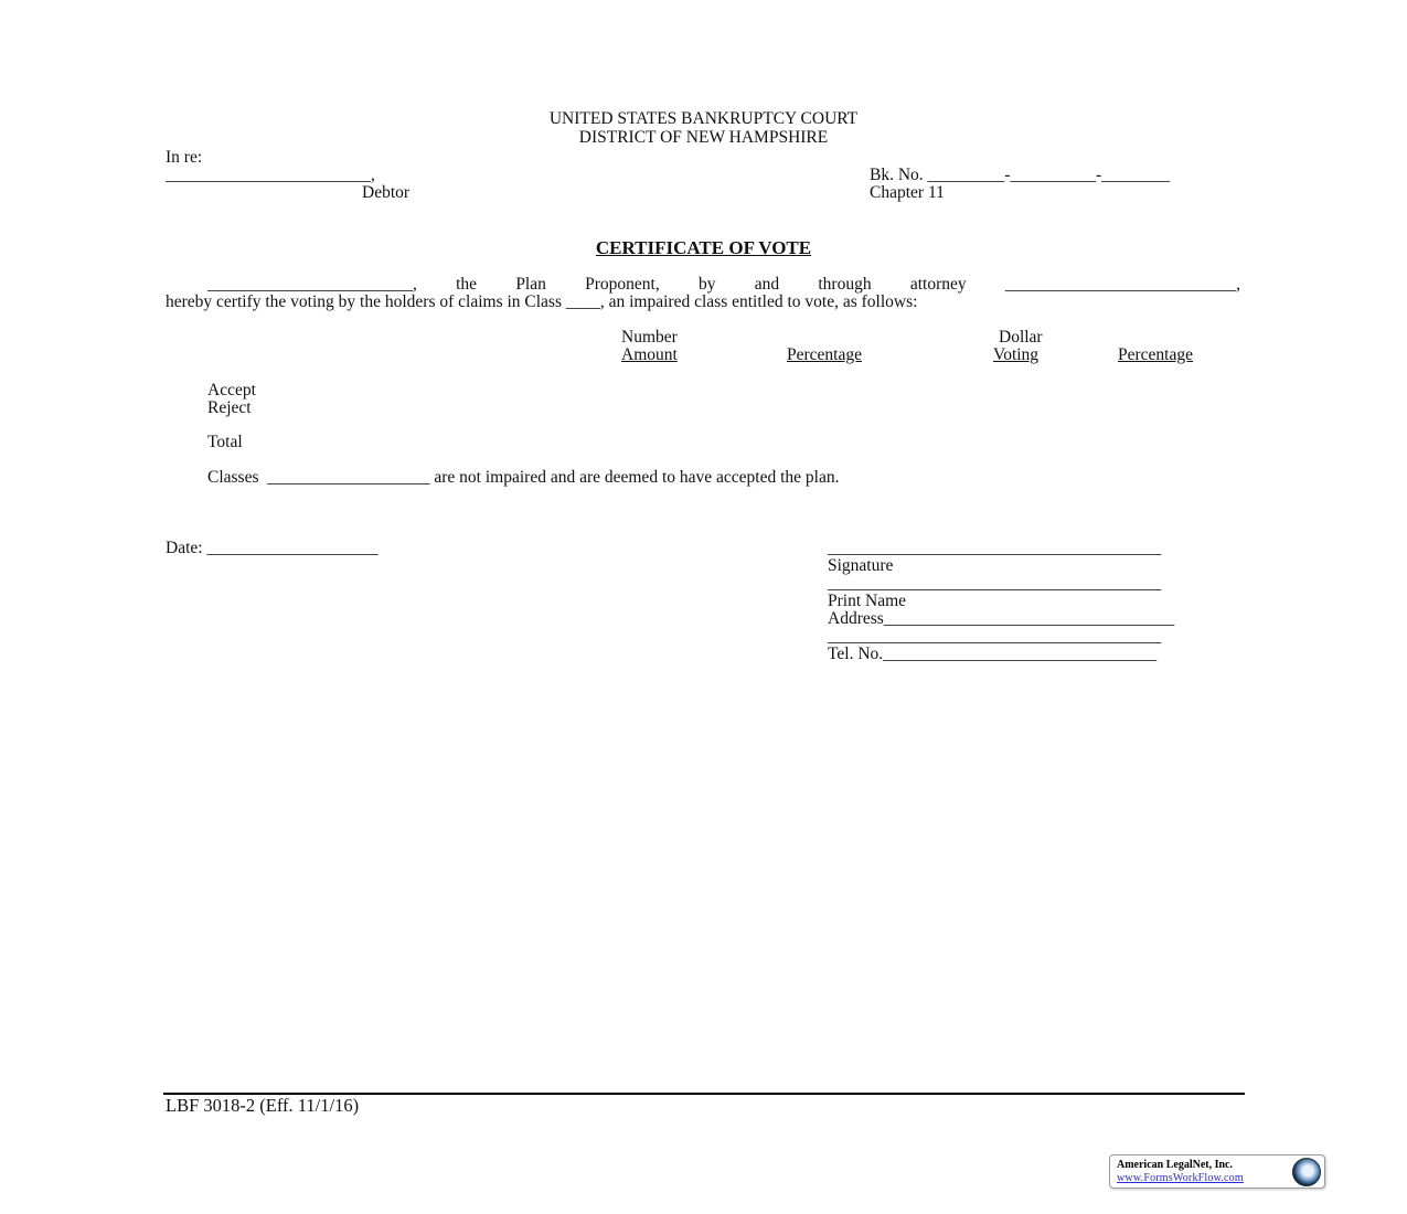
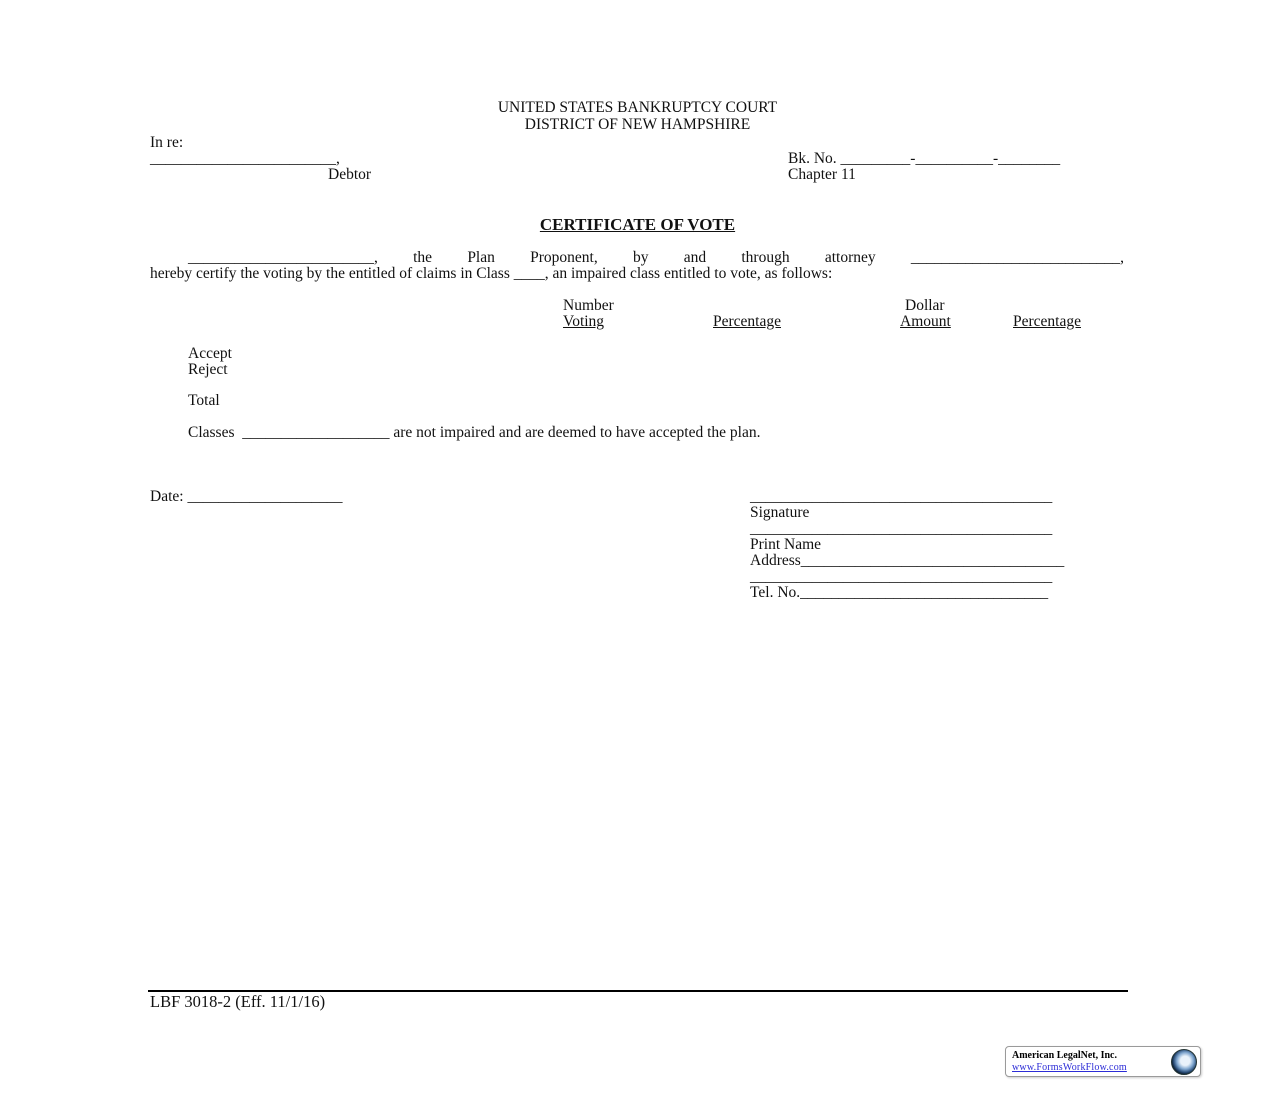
  UNITED STATES BANKRUPTCY COURT
  DISTRICT OF NEW HAMPSHIRE
  In re:
  ________________________,
  Debtor
  Bk. No. _________-__________-________
  Chapter 11
  CERTIFICATE OF VOTE
  ________________________,
  the
  Plan
  Proponent,
  by
  and
  through
  attorney
  ___________________________,
- hereby certify the voting by the holders of claims in Class ____, an impaired class entitled to vote, as follows:
+ hereby certify the voting by the entitled of claims in Class ____, an impaired class entitled to vote, as follows:
  Number
- Amount
+ Voting
  Percentage
  Dollar
- Voting
+ Amount
  Percentage
  Accept
  Reject
  Total
  Classes ___________________ are not impaired and are deemed to have accepted the plan.
  Date: ____________________
  _______________________________________
  Signature
  _______________________________________
  Print Name
  Address__________________________________
  _______________________________________
  Tel. No.________________________________
  LBF 3018-2 (Eff. 11/1/16)
  American LegalNet, Inc.
  www.FormsWorkFlow.com
